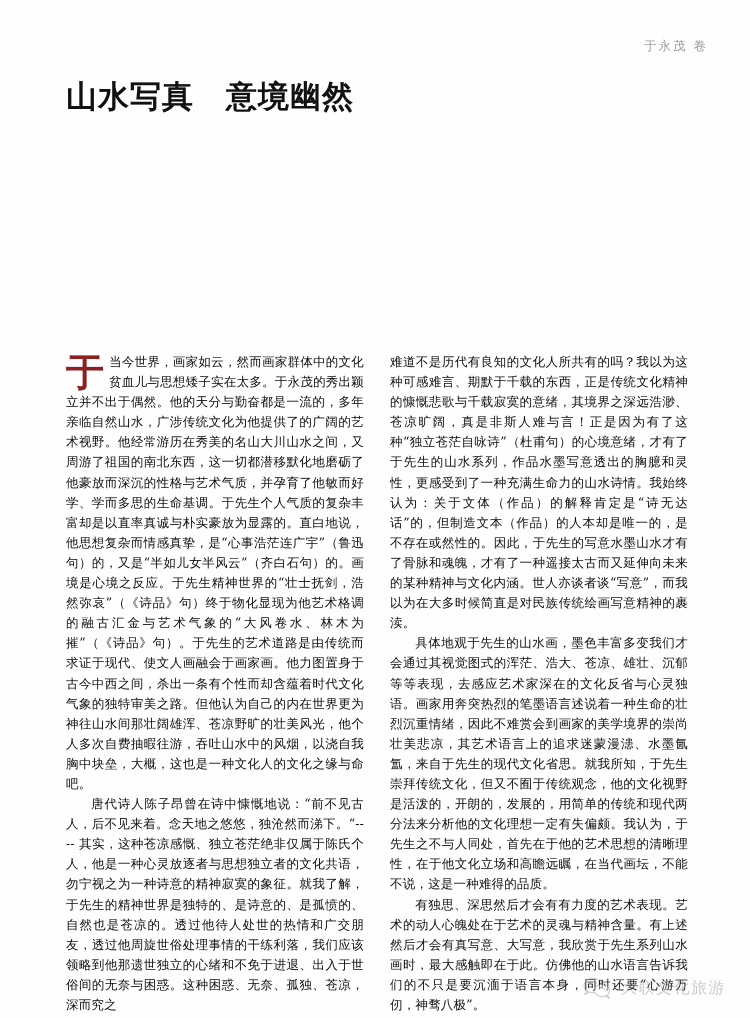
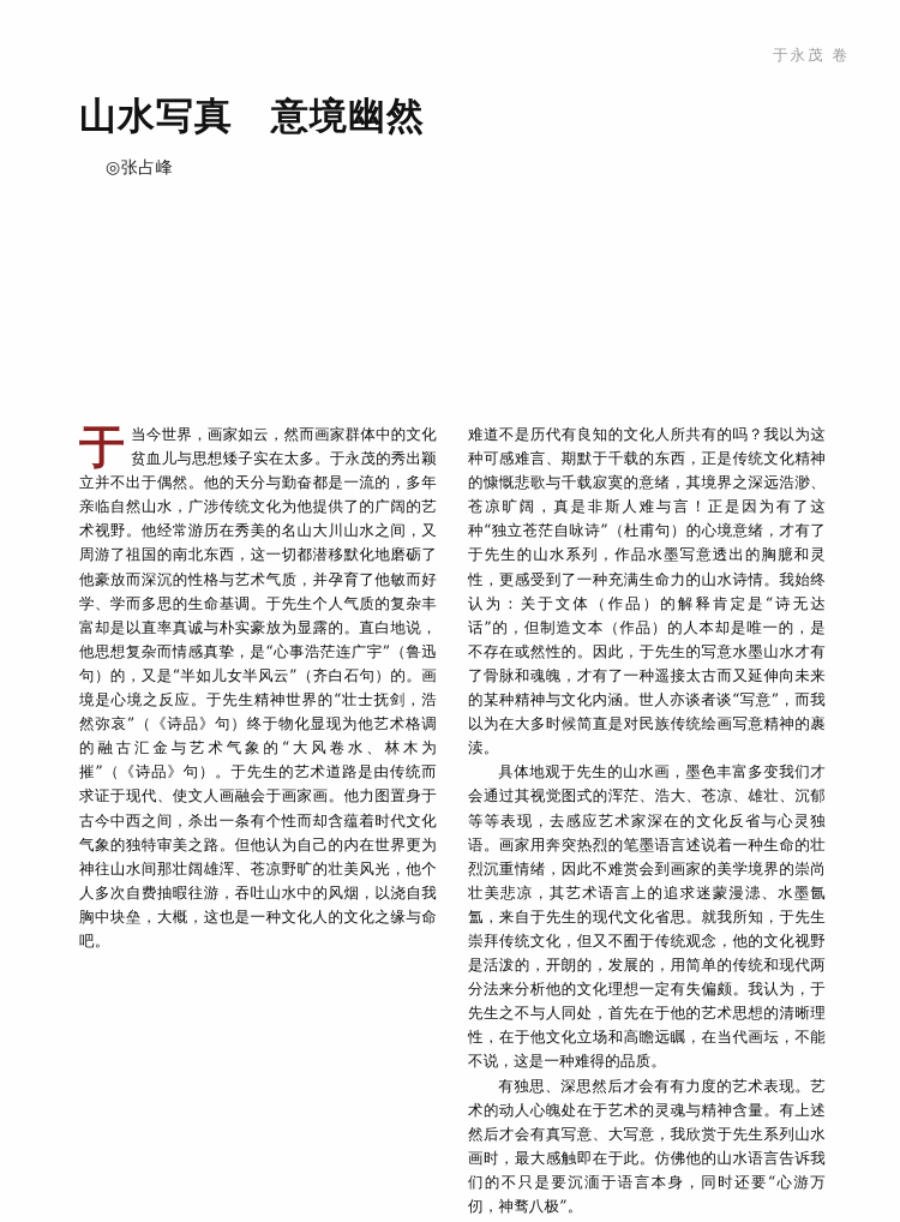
  于永茂 卷
  山水写真 意境幽然
+ ◎张占峰
  于
  当今世界，画家如云，然而画家群体中的文化贫血儿与思想矮子实在太多。于永茂的秀出颖立并不出于偶然。他的天分与勤奋都是一流的，多年亲临自然山水，广涉传统文化为他提供了的广阔的艺术视野。他经常游历在秀美的名山大川山水之间，又周游了祖国的南北东西，这一切都潜移默化地磨砺了他豪放而深沉的性格与艺术气质，并孕育了他敏而好学、学而多思的生命基调。于先生个人气质的复杂丰富却是以直率真诚与朴实豪放为显露的。直白地说，他思想复杂而情感真挚，是“心事浩茫连广宇”（鲁迅句）的，又是“半如儿女半风云”（齐白石句）的。画境是心境之反应。于先生精神世界的“壮士抚剑，浩然弥哀”（《诗品》句）终于物化显现为他艺术格调的融古汇金与艺术气象的“大风卷水、林木为摧”（《诗品》句）。于先生的艺术道路是由传统而求证于现代、使文人画融会于画家画。他力图置身于古今中西之间，杀出一条有个性而却含蕴着时代文化气象的独特审美之路。但他认为自己的内在世界更为神往山水间那壮阔雄浑、苍凉野旷的壮美风光，他个人多次自费抽暇往游，吞吐山水中的风烟，以浇自我胸中块垒，大概，这也是一种文化人的文化之缘与命吧。
- 唐代诗人陈子昂曾在诗中慷慨地说：“前不见古人，后不见来着。念天地之悠悠，独沧然而涕下。“---- 其实，这种苍凉感慨、独立苍茫绝非仅属于陈氏个人，他是一种心灵放逐者与思想独立者的文化共语，勿宁视之为一种诗意的精神寂寞的象征。就我了解，于先生的精神世界是独特的、是诗意的、是孤愤的、自然也是苍凉的。透过他待人处世的热情和广交朋友，透过他周旋世俗处理事情的干练利落，我们应该领略到他那遗世独立的心绪和不免于进退、出入于世俗间的无奈与困惑。这种困惑、无奈、孤独、苍凉，深而究之
  难道不是历代有良知的文化人所共有的吗？我以为这种可感难言、期默于千载的东西，正是传统文化精神的慷慨悲歌与千载寂寞的意绪，其境界之深远浩渺、苍凉旷阔，真是非斯人难与言！正是因为有了这种“独立苍茫自咏诗”（杜甫句）的心境意绪，才有了于先生的山水系列，作品水墨写意透出的胸臆和灵性，更感受到了一种充满生命力的山水诗情。我始终认为：关于文体（作品）的解释肯定是“诗无达话”的，但制造文本（作品）的人本却是唯一的，是不存在或然性的。因此，于先生的写意水墨山水才有了骨脉和魂魄，才有了一种遥接太古而又延伸向未来的某种精神与文化内涵。世人亦谈者谈“写意”，而我以为在大多时候简直是对民族传统绘画写意精神的裹渎。
  具体地观于先生的山水画，墨色丰富多变我们才会通过其视觉图式的浑茫、浩大、苍凉、雄壮、沉郁等等表现，去感应艺术家深在的文化反省与心灵独语。画家用奔突热烈的笔墨语言述说着一种生命的壮烈沉重情绪，因此不难赏会到画家的美学境界的崇尚壮美悲凉，其艺术语言上的追求迷蒙漫漶、水墨氤氲，来自于先生的现代文化省思。就我所知，于先生崇拜传统文化，但又不囿于传统观念，他的文化视野是活泼的，开朗的，发展的，用简单的传统和现代两分法来分析他的文化理想一定有失偏颇。我认为，于先生之不与人同处，首先在于他的艺术思想的清晰理性，在于他文化立场和高瞻远瞩，在当代画坛，不能不说，这是一种难得的品质。
  有独思、深思然后才会有有力度的艺术表现。艺术的动人心魄处在于艺术的灵魂与精神含量。有上述然后才会有真写意、大写意，我欣赏于先生系列山水画时，最大感触即在于此。仿佛他的山水语言告诉我们的不只是要沉湎于语言本身，同时还要“心游万仞，神骛八极”。
- 大联文化旅游
